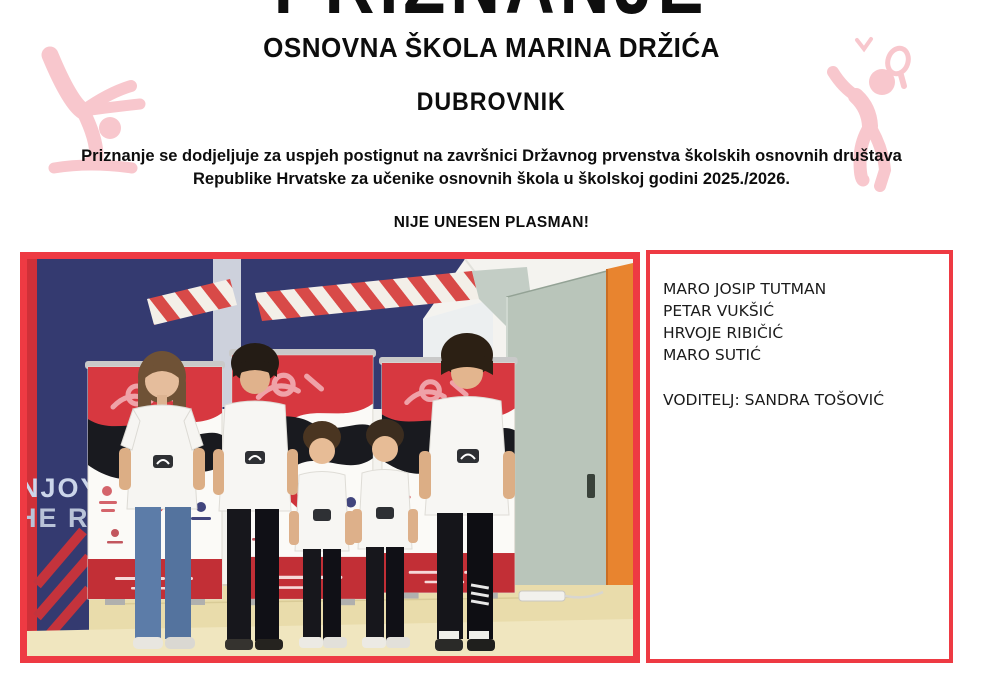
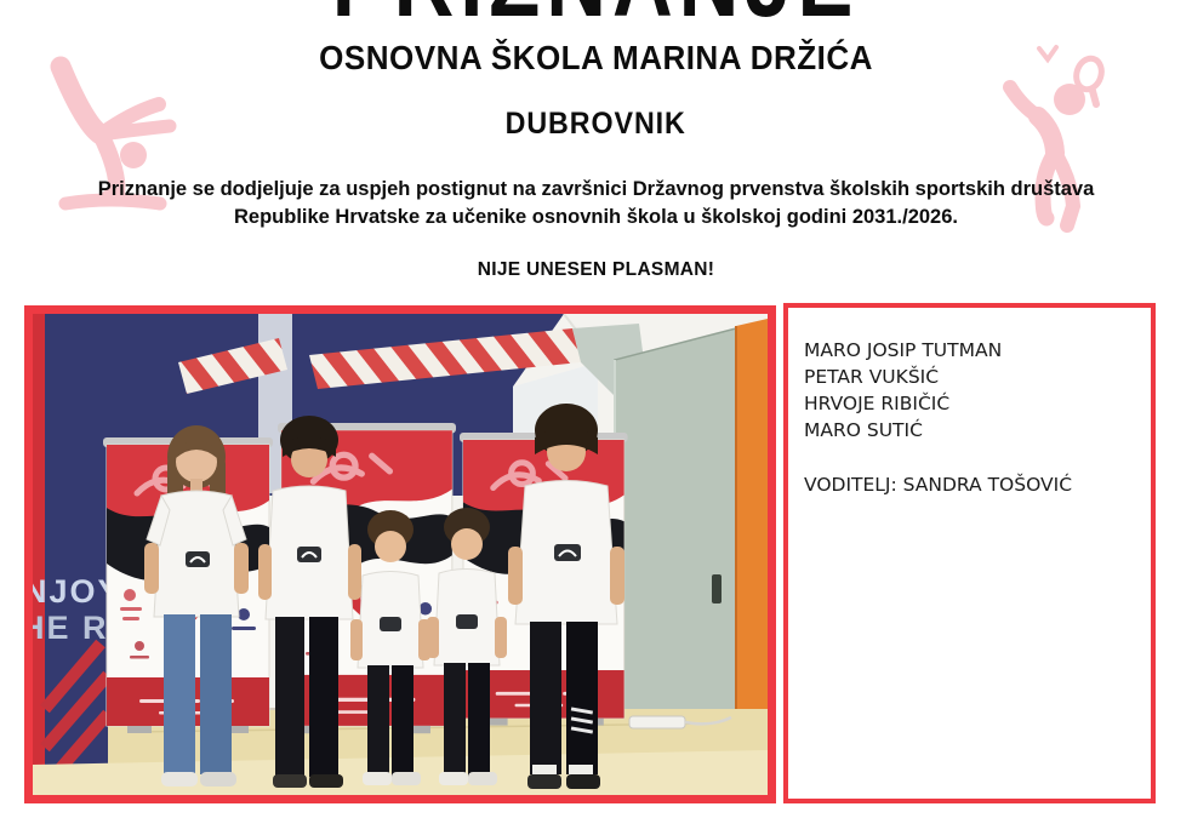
  OSNOVNA ŠKOLA MARINA DRŽIĆA
  DUBROVNIK
- Priznanje se dodjeljuje za uspjeh postignut na završnici Državnog prvenstva školskih osnovnih društava
+ Priznanje se dodjeljuje za uspjeh postignut na završnici Državnog prvenstva školskih sportskih društava
- Republike Hrvatske za učenike osnovnih škola u školskoj godini 2025./2026.
+ Republike Hrvatske za učenike osnovnih škola u školskoj godini 2031./2026.
  NIJE UNESEN PLASMAN!
  NJO
  HE R
  MARO JOSIP TUTMAN
  PETAR VUKŠIĆ
  HRVOJE RIBIČIĆ
  MARO SUTIĆ
  VODITELJ: SANDRA TOŠOVIĆ
